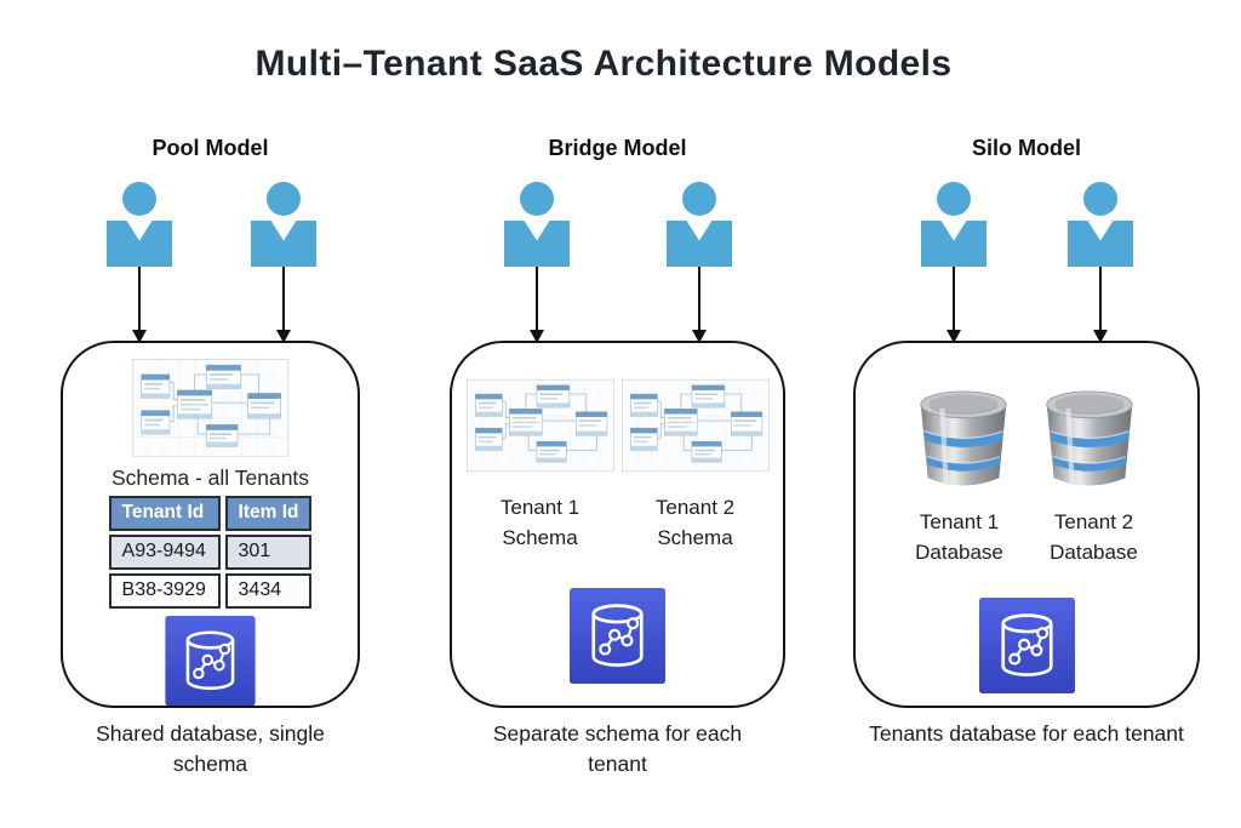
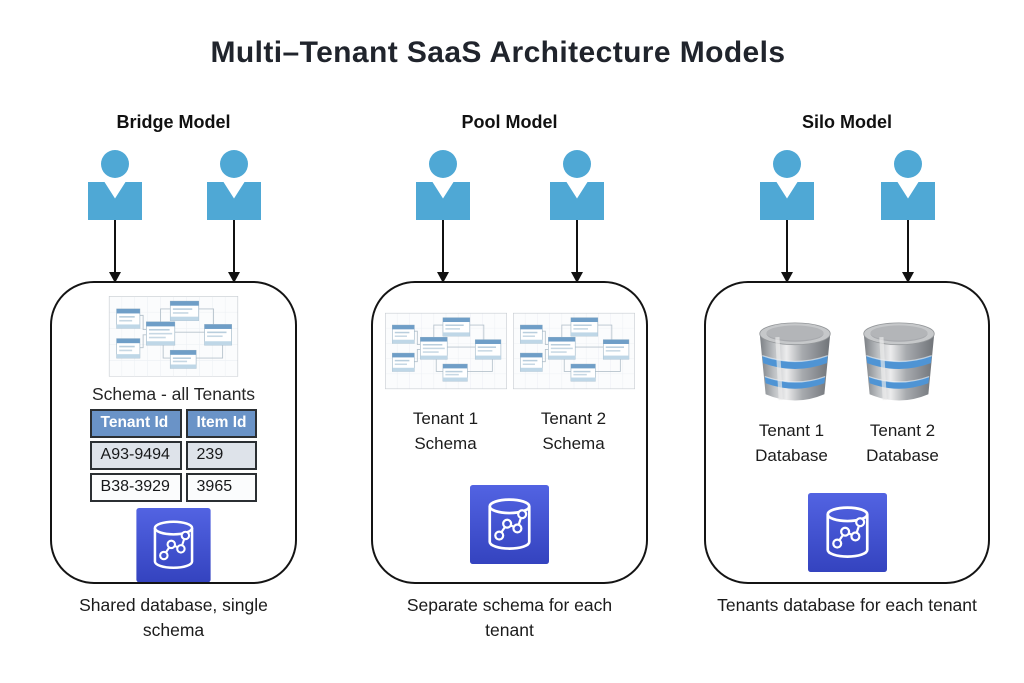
  Multi–Tenant SaaS Architecture Models
- Pool Model
+ Bridge Model
  Schema - all Tenants
  Tenant Id	Item Id
- A93-9494	301
+ A93-9494	239
- B38-3929	3434
+ B38-3929	3965
  Shared database, single schema
- Bridge Model
+ Pool Model
  Tenant 1
  Schema
  Tenant 2
  Schema
  Separate schema for each tenant
  Silo Model
  Tenant 1
  Database
  Tenant 2
  Database
  Tenants database for each tenant
